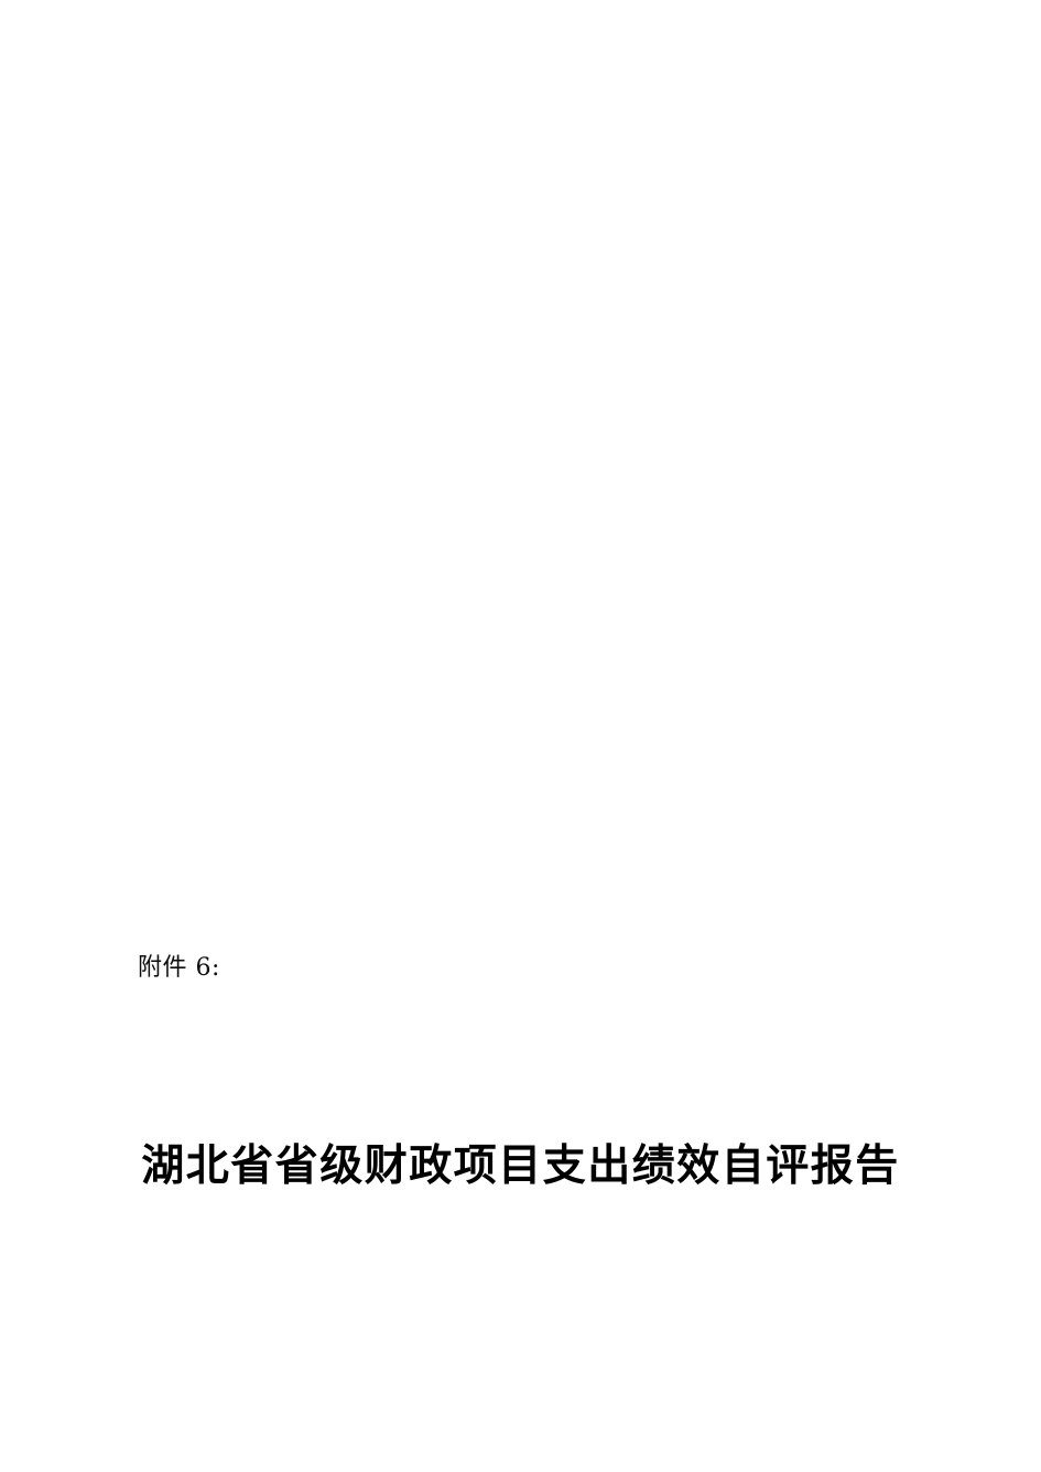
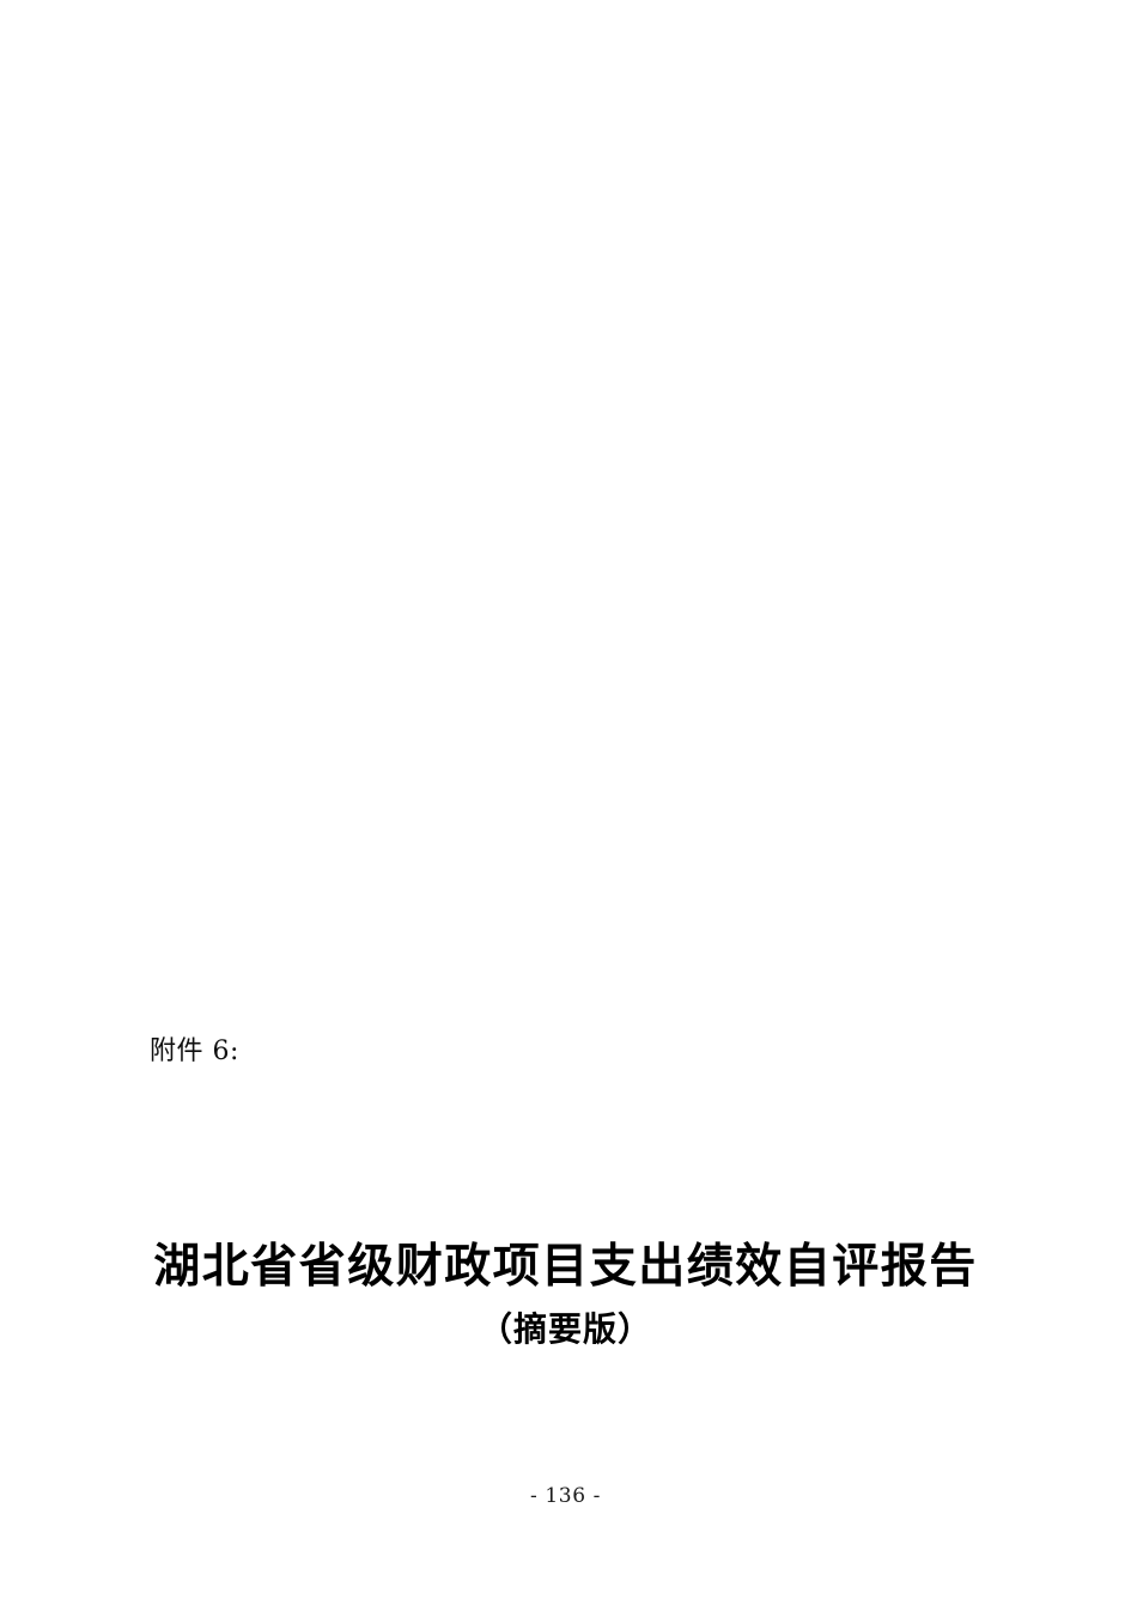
  附件 6:
  湖北省省级财政项目支出绩效自评报告
+ （摘要版）
+ - 136 -
